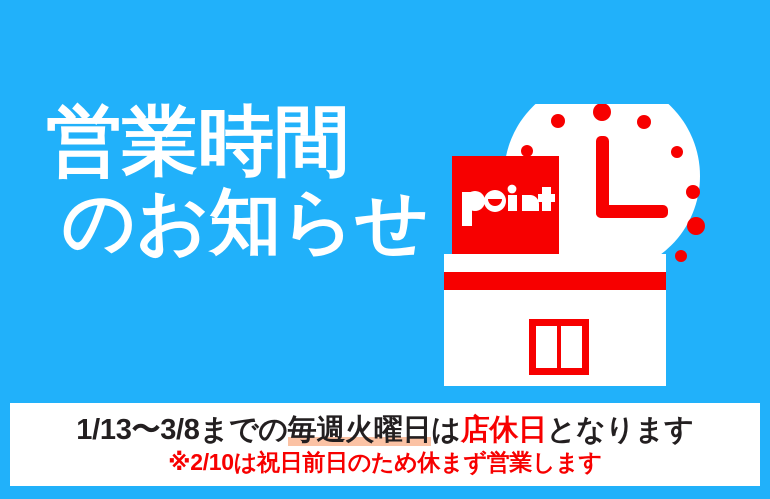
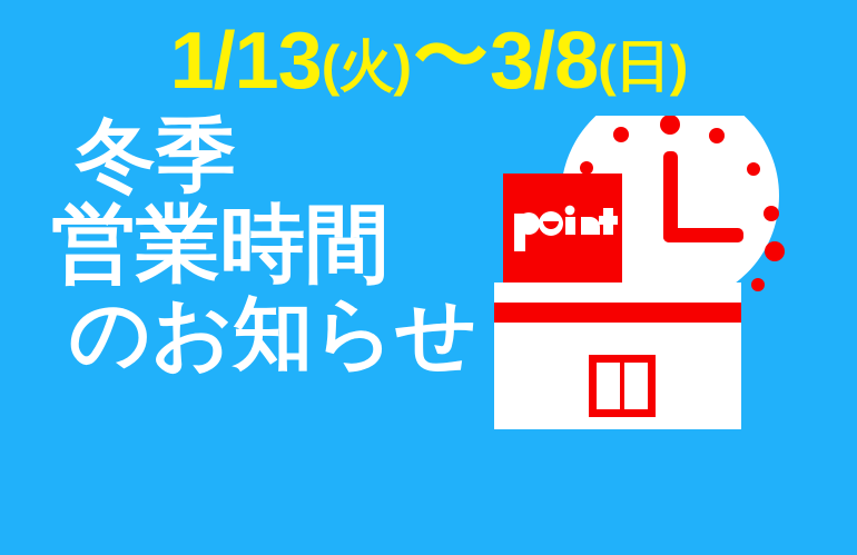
+ 1/13
+ (火)
+ 〜
+ 3/8
+ (日)
+ 冬季
  営業時間
  のお知らせ
- 1/13〜3/8までの毎週火曜日は店休日となります
- ※2/10は祝日前日のため休まず営業します
